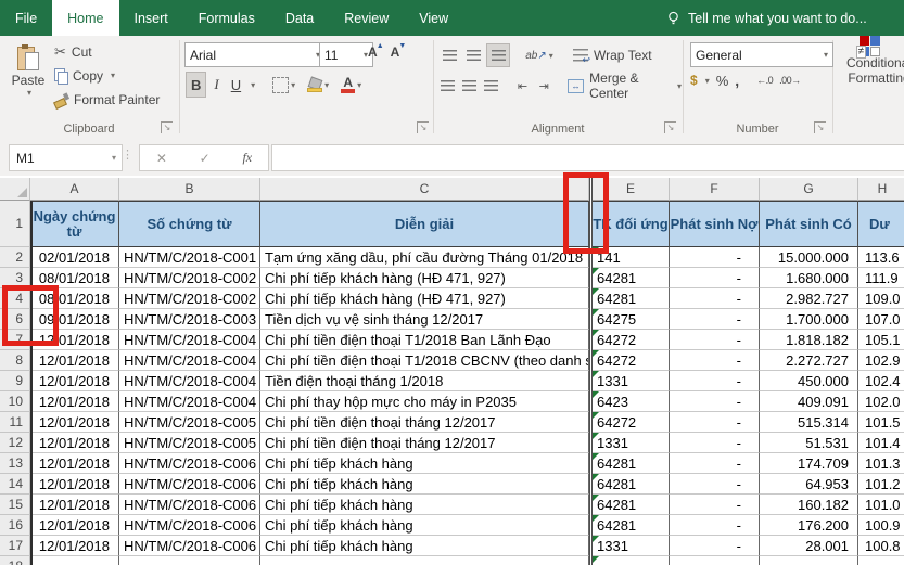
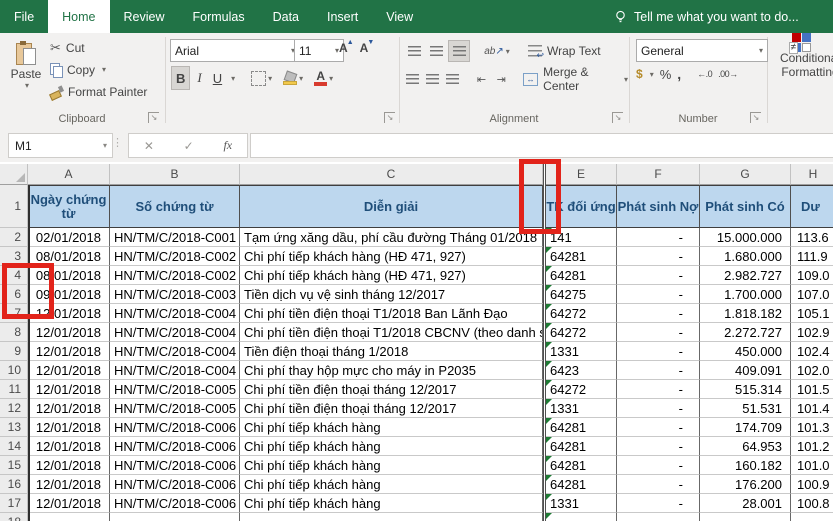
  File
  Home
- Insert
+ Review
  Formulas
  Data
- Review
+ Insert
  View
  Tell me what you want to do...
  Paste
  ▾
  ✂
  Cut
  Copy
  ▾
  Format Painter
  Clipboard
  ↘
  Arial
  ▾
  11
  ▾
  A
  A
  B
  I
  U
  ▾
  ▾
  ▾
  A
  ▾
  ↘
  ab
  ↗
  ▾
  Wrap Text
  ⇤
  ⇥
  ↔
  Merge & Center
  ▾
  Alignment
  ↘
  General
  ▾
  $
  ▾
  %
  ,
  ←.0
  .00→
  Number
  ↘
  ≠
  Condition
  Formattin
  M1
  ▾
  ⋮
  ✕
  ✓
  fx
  A
  B
  C
  E
  F
  G
  H
  1
  Ngày chứng từ
  Số chứng từ
  Diễn giải
  TK đối ứng
  Phát sinh Nợ
  Phát sinh Có
  Dư
  2
  02/01/2018
  HN/TM/C/2018-C001
  Tạm ứng xăng dầu, phí cầu đường Tháng 01/2018
  141
  -
  15.000.000
  113.6
  3
  08/01/2018
  HN/TM/C/2018-C002
  Chi phí tiếp khách hàng (HĐ 471, 927)
  64281
  -
  1.680.000
  111.9
  4
  08/01/2018
  HN/TM/C/2018-C002
  Chi phí tiếp khách hàng (HĐ 471, 927)
  64281
  -
  2.982.727
  109.0
  6
  09/01/2018
  HN/TM/C/2018-C003
  Tiền dịch vụ vệ sinh tháng 12/2017
  64275
  -
  1.700.000
  107.0
  7
  12/01/2018
  HN/TM/C/2018-C004
  Chi phí tiền điện thoại T1/2018 Ban Lãnh Đạo
  64272
  -
  1.818.182
  105.1
  8
  12/01/2018
  HN/TM/C/2018-C004
  Chi phí tiền điện thoại T1/2018 CBCNV (theo danh
  64272
  -
  2.272.727
  102.9
  9
  12/01/2018
  HN/TM/C/2018-C004
  Tiền điện thoại tháng 1/2018
  1331
  -
  450.000
  102.4
  10
  12/01/2018
  HN/TM/C/2018-C004
  Chi phí thay hộp mực cho máy in P2035
  6423
  -
  409.091
  102.0
  11
  12/01/2018
  HN/TM/C/2018-C005
  Chi phí tiền điện thoại tháng 12/2017
  64272
  -
  515.314
  101.5
  12
  12/01/2018
  HN/TM/C/2018-C005
  Chi phí tiền điện thoại tháng 12/2017
  1331
  -
  51.531
  101.4
  13
  12/01/2018
  HN/TM/C/2018-C006
  Chi phí tiếp khách hàng
  64281
  -
  174.709
  101.3
  14
  12/01/2018
  HN/TM/C/2018-C006
  Chi phí tiếp khách hàng
  64281
  -
  64.953
  101.2
  15
  12/01/2018
  HN/TM/C/2018-C006
  Chi phí tiếp khách hàng
  64281
  -
  160.182
  101.0
  16
  12/01/2018
  HN/TM/C/2018-C006
  Chi phí tiếp khách hàng
  64281
  -
  176.200
  100.9
  17
  12/01/2018
  HN/TM/C/2018-C006
  Chi phí tiếp khách hàng
  1331
  -
  28.001
  100.8
